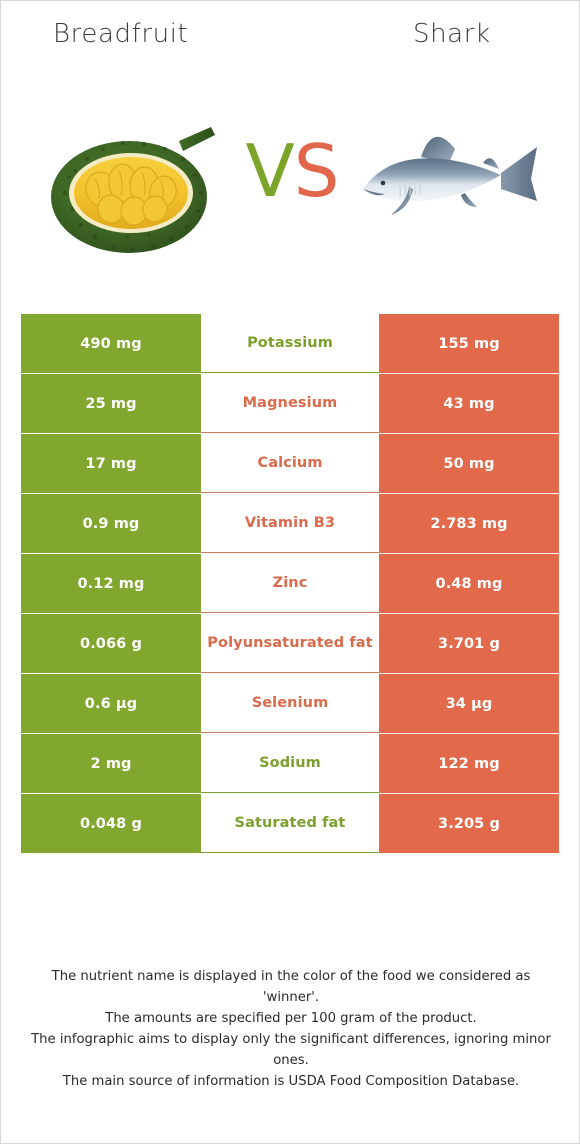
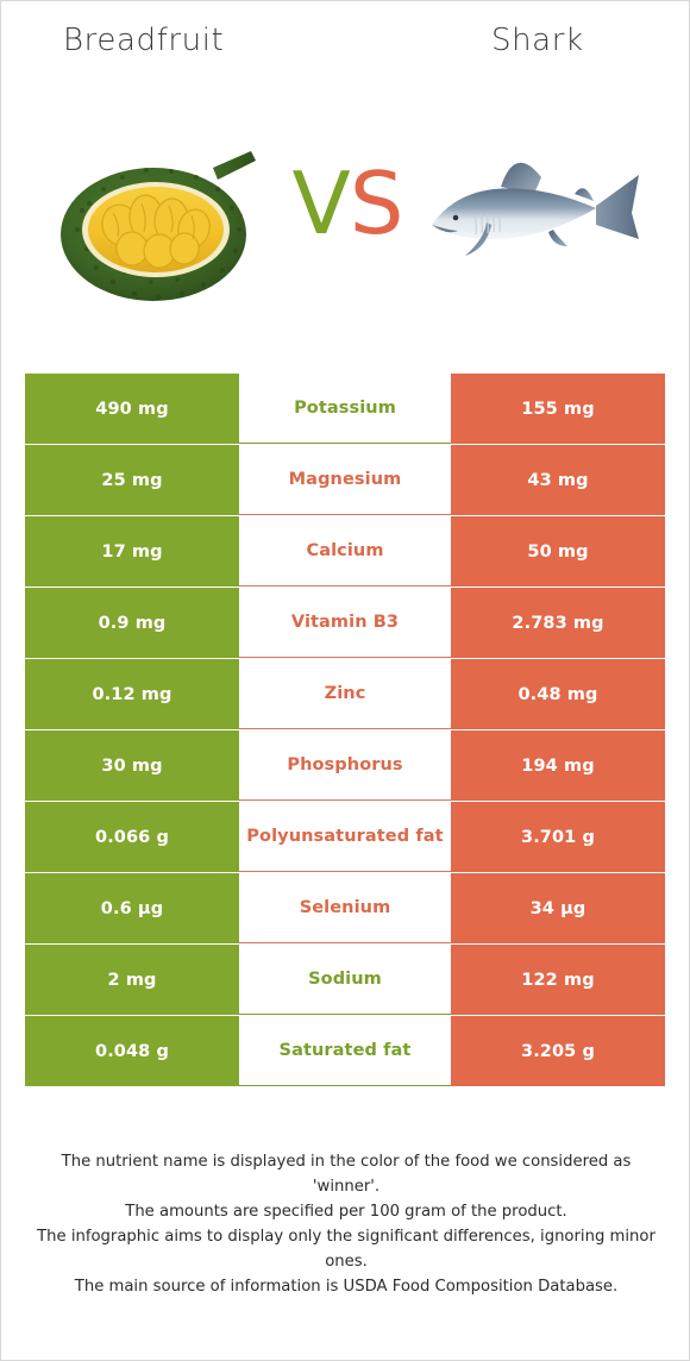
  Breadfruit
  Shark
  VS
  490 mg
  Potassium
  155 mg
  25 mg
  Magnesium
  43 mg
  17 mg
  Calcium
  50 mg
  0.9 mg
  Vitamin B3
  2.783 mg
  0.12 mg
  Zinc
  0.48 mg
+ 30 mg
+ Phosphorus
+ 194 mg
  0.066 g
  Polyunsaturated fat
  3.701 g
  0.6 µg
  Selenium
  34 µg
  2 mg
  Sodium
  122 mg
  0.048 g
  Saturated fat
  3.205 g
  The nutrient name is displayed in the color of the food we considered as 'winner'.
  The amounts are specified per 100 gram of the product.
  The infographic aims to display only the significant differences, ignoring minor ones.
  The main source of information is USDA Food Composition Database.
